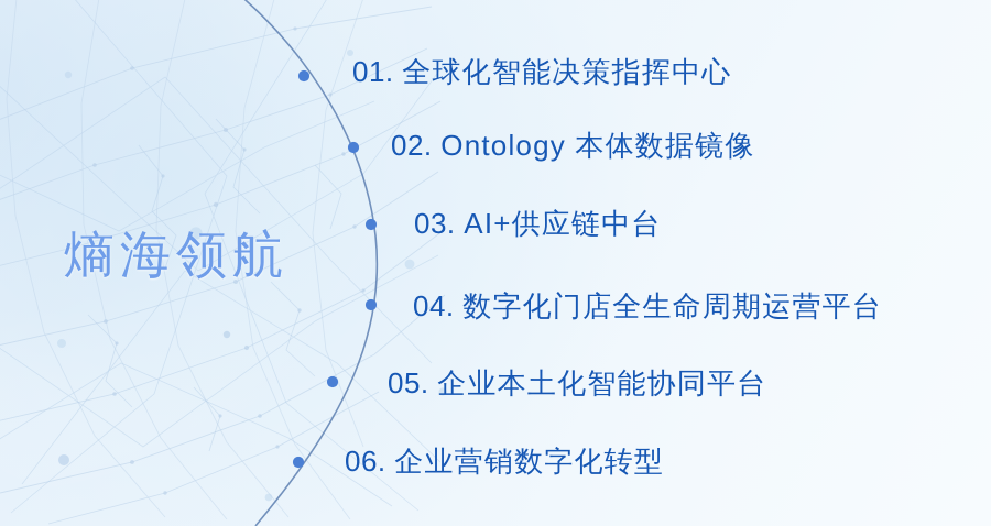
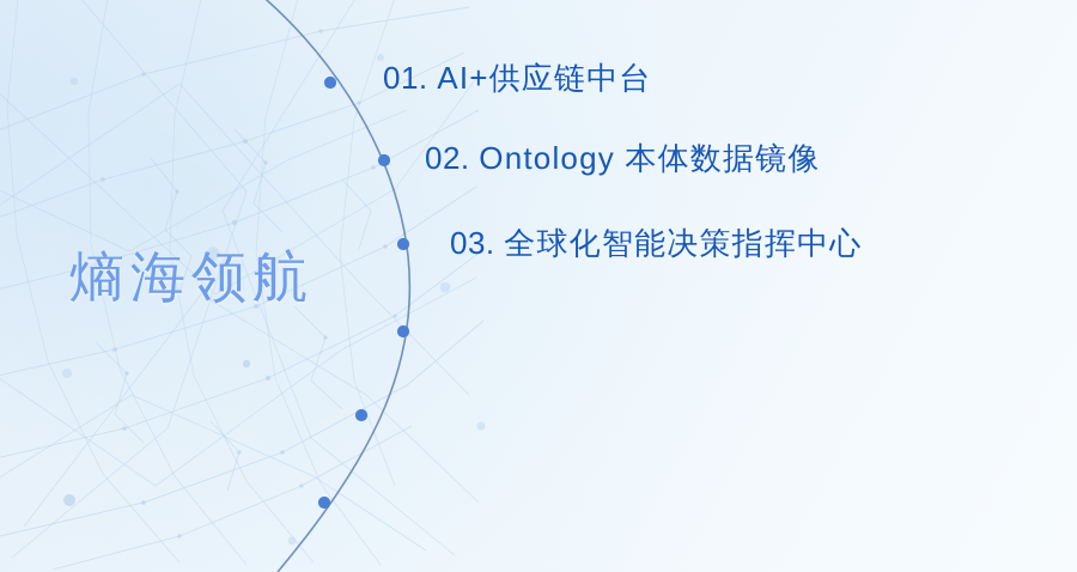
  熵海领航
- 01. 全球化智能决策指挥中心
+ 01. AI+供应链中台
  02. Ontology 本体数据镜像
- 03. AI+供应链中台
+ 03. 全球化智能决策指挥中心
- 04. 数字化门店全生命周期运营平台
- 05. 企业本土化智能协同平台
- 06. 企业营销数字化转型
